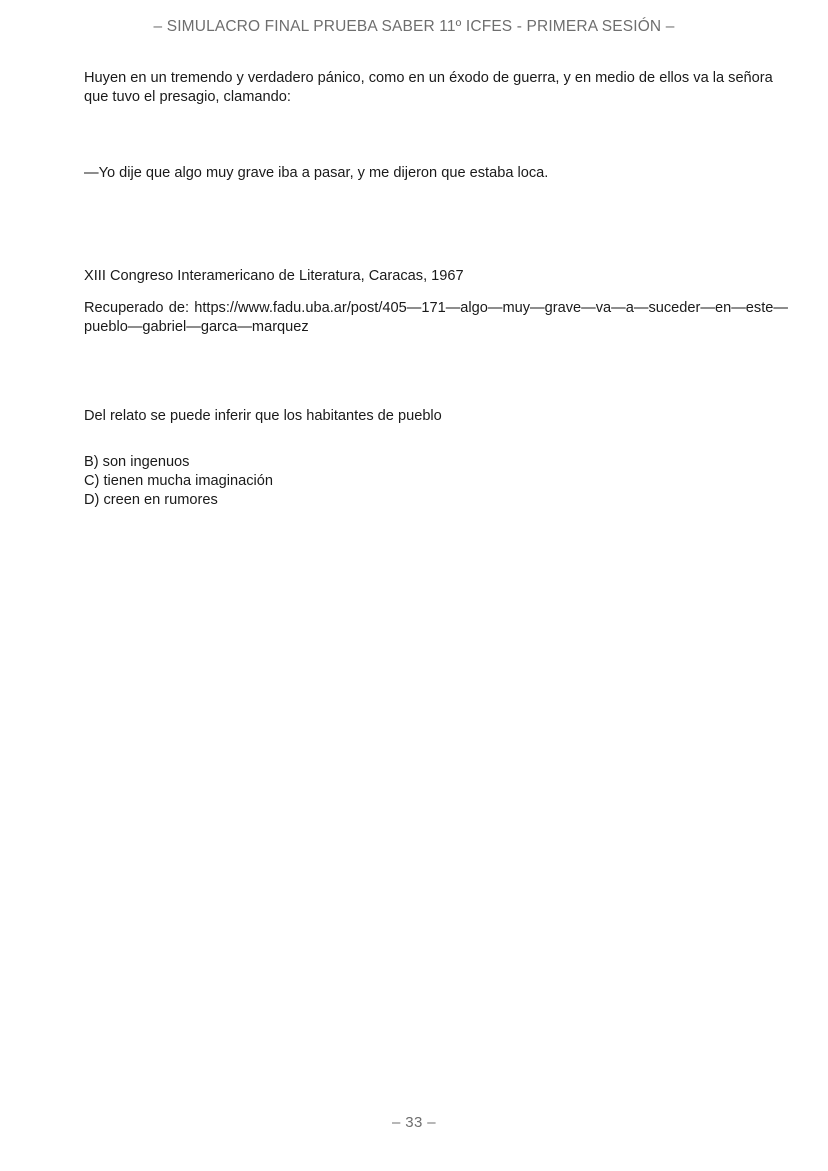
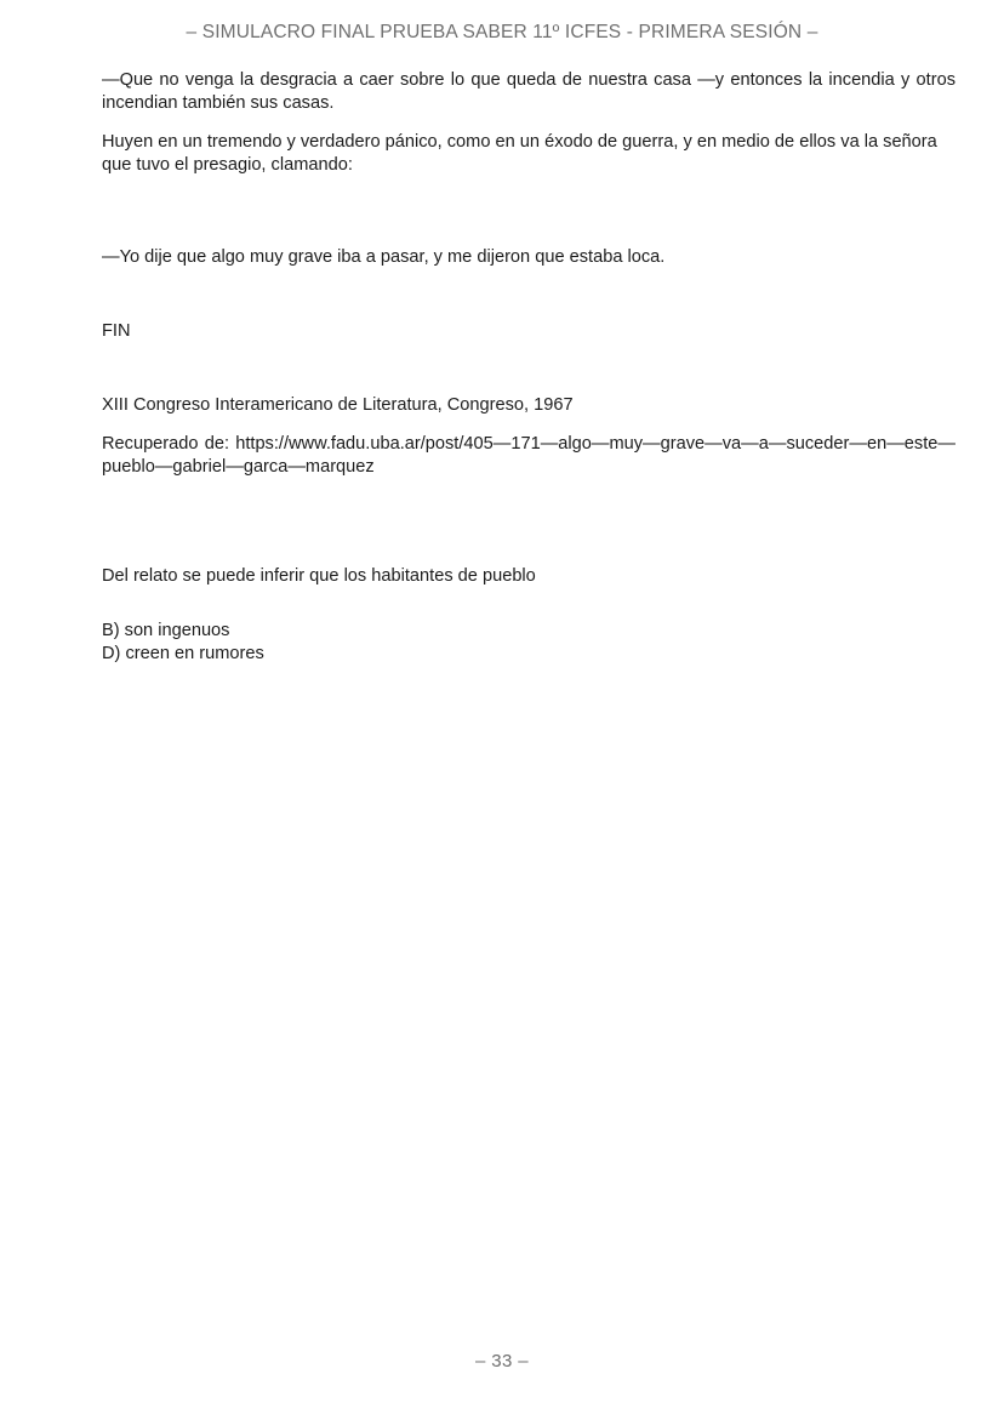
  – SIMULACRO FINAL PRUEBA SABER 11º ICFES - PRIMERA SESIÓN –
+ —Que no venga la desgracia a caer sobre lo que queda de nuestra casa —y entonces la incendia y otros incendian también sus casas.
  Huyen en un tremendo y verdadero pánico, como en un éxodo de guerra, y en medio de ellos va la señora que tuvo el presagio, clamando:
  —Yo dije que algo muy grave iba a pasar, y me dijeron que estaba loca.
+ FIN
- XIII Congreso Interamericano de Literatura, Caracas, 1967
+ XIII Congreso Interamericano de Literatura, Congreso, 1967
  Recuperado de: https://www.fadu.uba.ar/post/405—171—algo—muy—grave—va—a—suceder—en—este—pueblo—gabriel—garca—marquez
  Del relato se puede inferir que los habitantes de pueblo
  B) son ingenuos
- C) tienen mucha imaginación
  D) creen en rumores
  – 33 –
